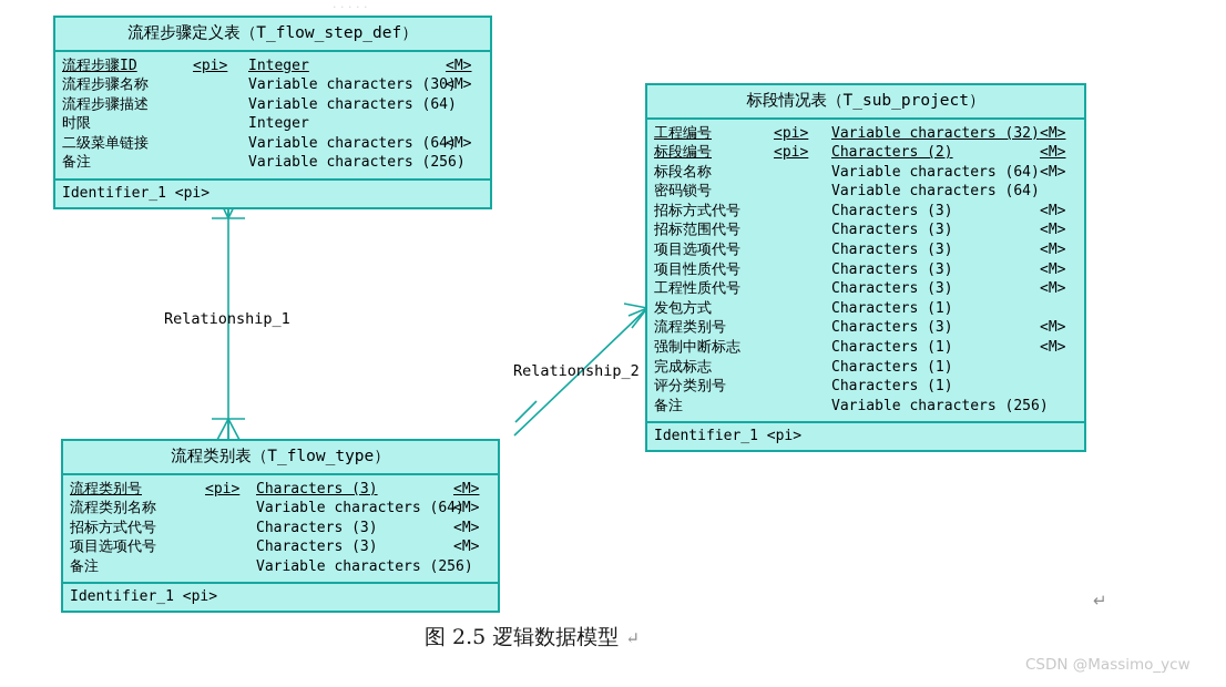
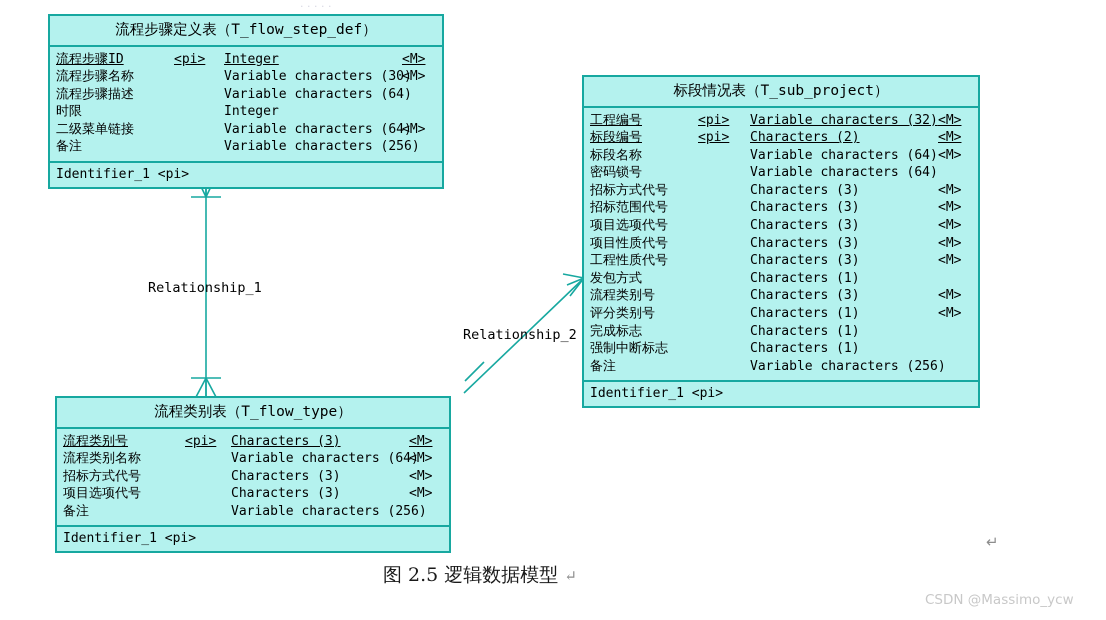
  · · · · ·
  Relationship_1
  Relationship_2
  流程步骤定义表（T_flow_step_def）
  流程步骤ID
  <pi>
  Integer
  <M>
  流程步骤名称
  Variable characters (30
  <M>
  流程步骤描述
  Variable characters (64)
  时限
  Integer
  二级菜单链接
  Variable characters (64
  <M>
  备注
  Variable characters (256)
  Identifier_1 <pi>
  标段情况表（T_sub_project）
  工程编号
  <pi>
  Variable characters (32)
  <M>
  标段编号
  <pi>
  Characters (2)
  <M>
  标段名称
  Variable characters (64)
  <M>
  密码锁号
  Variable characters (64)
  招标方式代号
  Characters (3)
  <M>
  招标范围代号
  Characters (3)
  <M>
  项目选项代号
  Characters (3)
  <M>
  项目性质代号
  Characters (3)
  <M>
  工程性质代号
  Characters (3)
  <M>
  发包方式
  Characters (1)
  流程类别号
  Characters (3)
  <M>
- 强制中断标志
+ 评分类别号
  Characters (1)
  <M>
  完成标志
  Characters (1)
- 评分类别号
+ 强制中断标志
  Characters (1)
  备注
  Variable characters (256)
  Identifier_1 <pi>
  流程类别表（T_flow_type）
  流程类别号
  <pi>
  Characters (3)
  <M>
  流程类别名称
  Variable characters (64
  <M>
  招标方式代号
  Characters (3)
  <M>
  项目选项代号
  Characters (3)
  <M>
  备注
  Variable characters (256)
  Identifier_1 <pi>
  ↵
  图 2.5 逻辑数据模型 ↵
  CSDN @Massimo_ycw
